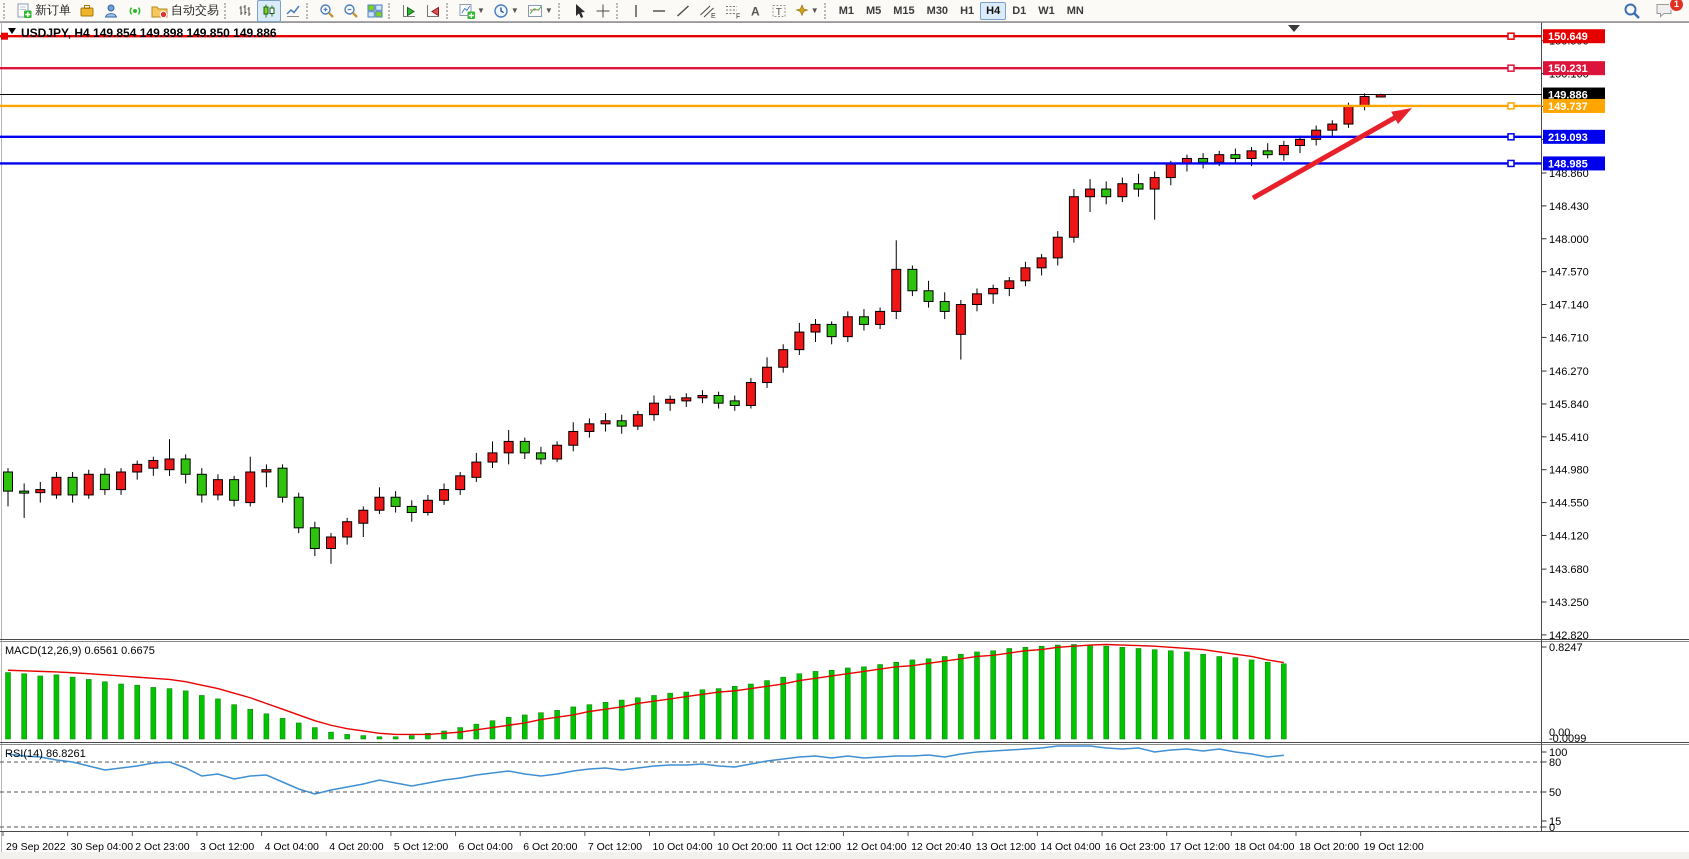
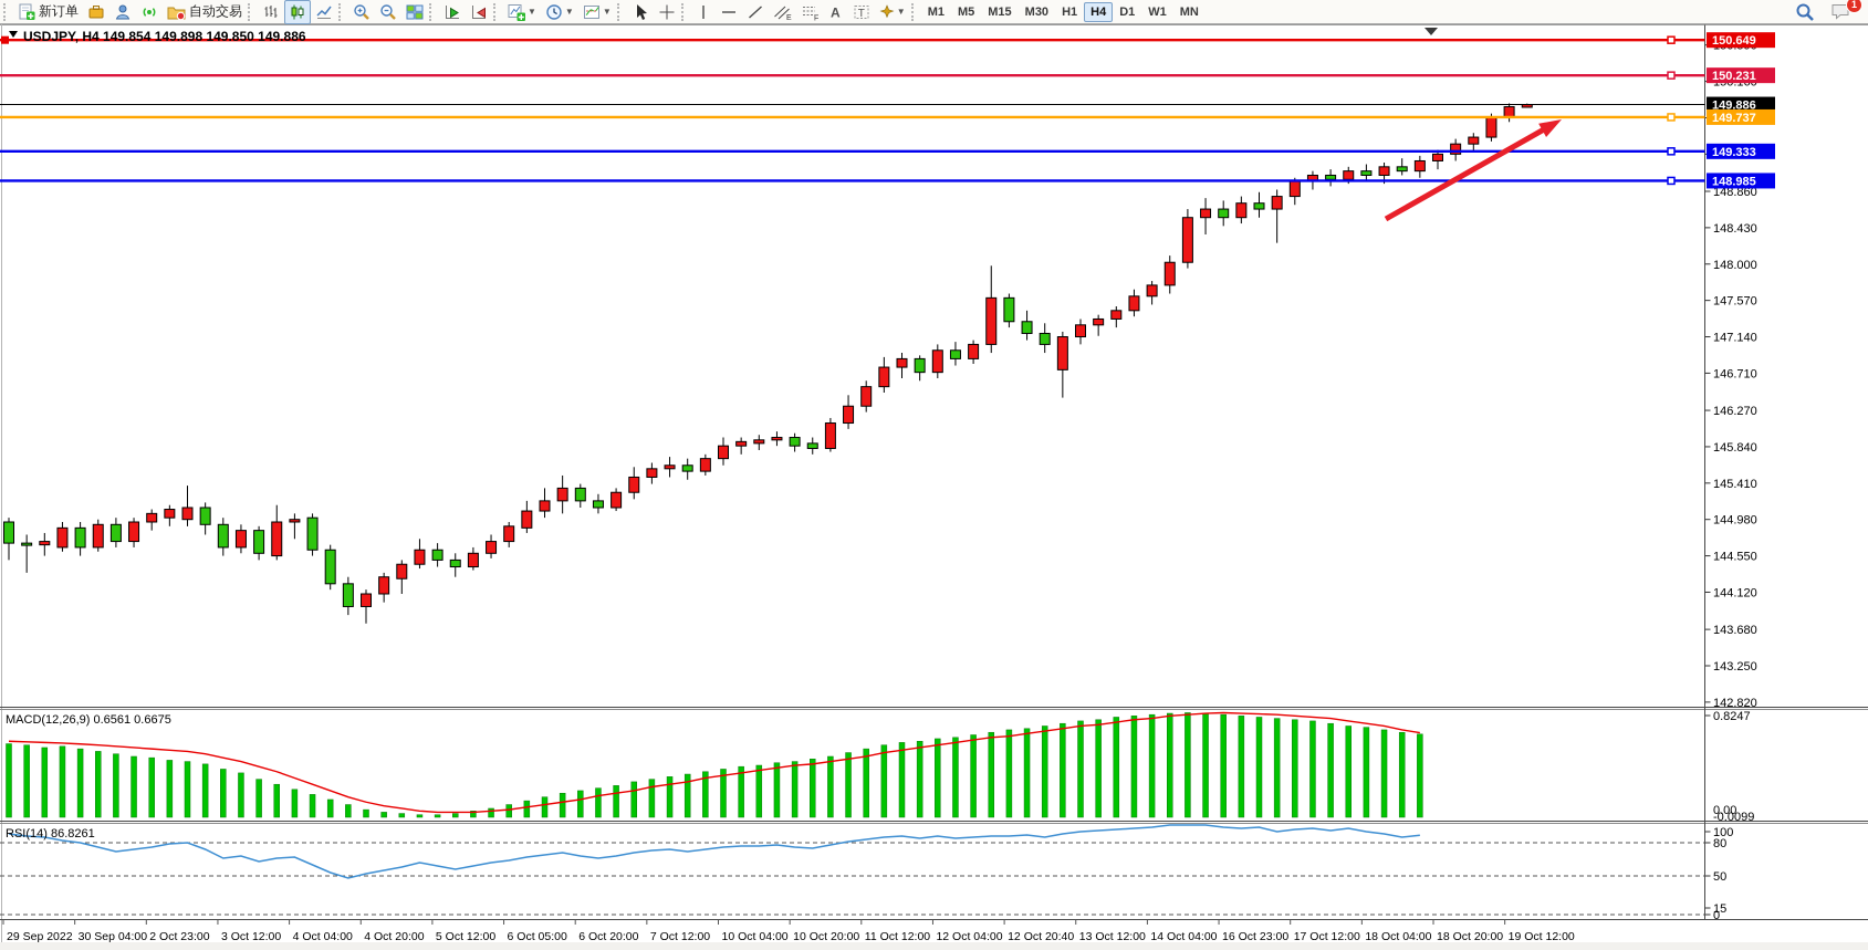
  新订单
  自动交易
  ▼
  ▼
  ▼
  A
  T
  ▼
  M1
  M5
  M15
  M30
  H1
  H4
  D1
  W1
  MN
  1
  148.860
  148.430
  148.000
  147.570
  147.140
  146.710
  146.270
  145.840
  145.410
  144.980
  144.550
  144.120
  143.680
  143.250
  142.820
  100
  80
  50
  15
  0
  RSI(14) 86.8261
  0.8247
  0.00
  -0.0099
  MACD(12,26,9) 0.6561 0.6675
  149.886
  150.649
  150.231
  149.737
- 219.093
+ 149.333
  148.985
  USDJPY, H4 149.854 149.898 149.850 149.886
  29 Sep 2022
  30 Sep 04:00
  2 Oct 23:00
  3 Oct 12:00
  4 Oct 04:00
  4 Oct 20:00
  5 Oct 12:00
- 6 Oct 04:00
+ 6 Oct 05:00
  6 Oct 20:00
  7 Oct 12:00
  10 Oct 04:00
  10 Oct 20:00
  11 Oct 12:00
  12 Oct 04:00
  12 Oct 20:40
  13 Oct 12:00
  14 Oct 04:00
  16 Oct 23:00
  17 Oct 12:00
  18 Oct 04:00
  18 Oct 20:00
  19 Oct 12:00
